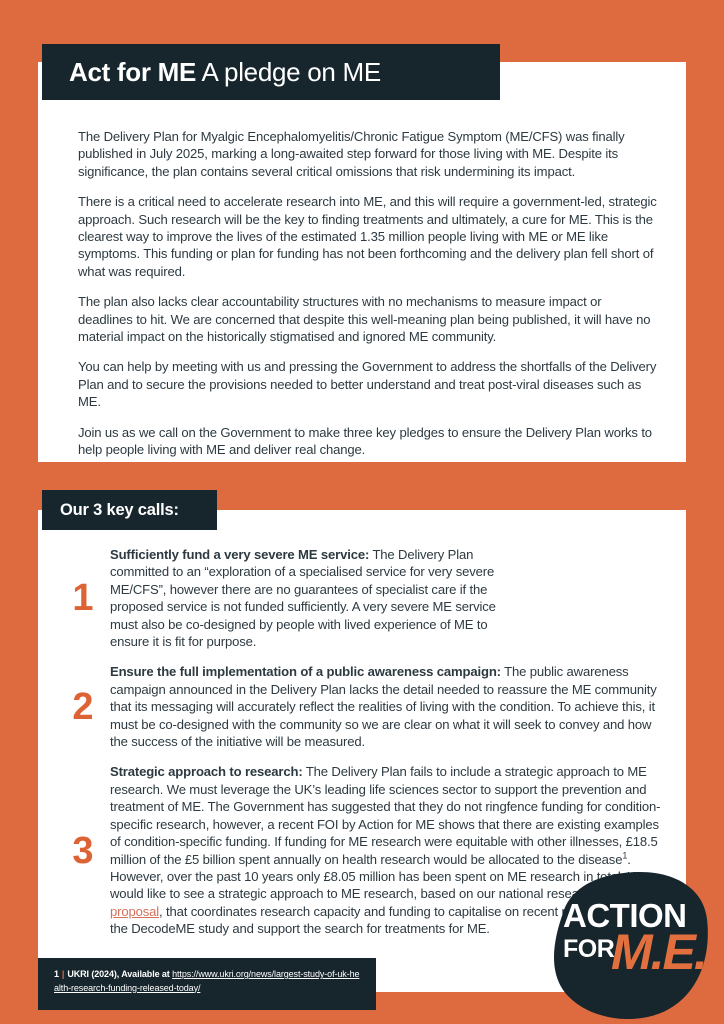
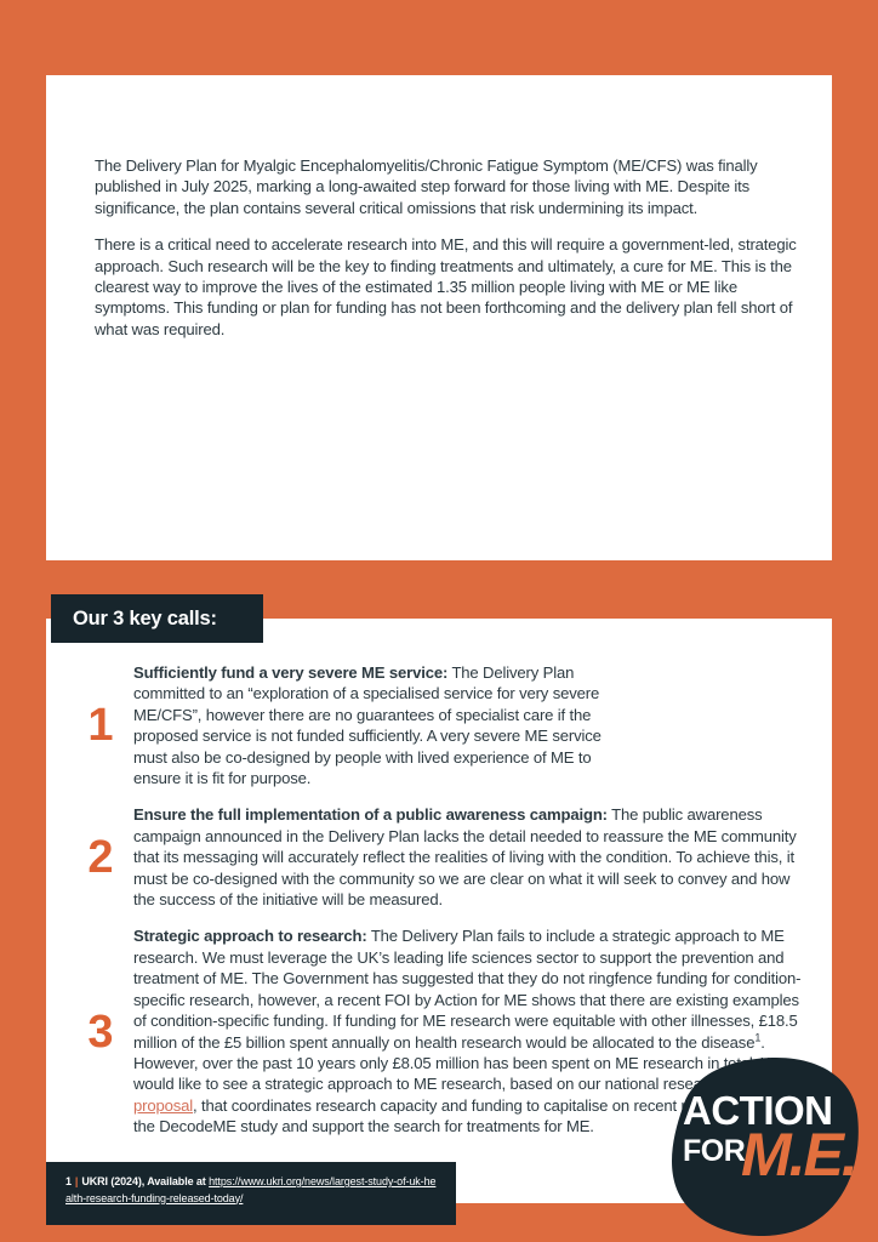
  The Delivery Plan for Myalgic Encephalomyelitis/Chronic Fatigue Symptom (ME/CFS) was finally published in July 2025, marking a long-awaited step forward for those living with ME. Despite its significance, the plan contains several critical omissions that risk undermining its impact.
  There is a critical need to accelerate research into ME, and this will require a government-led, strategic approach. Such research will be the key to finding treatments and ultimately, a cure for ME. This is the clearest way to improve the lives of the estimated 1.35 million people living with ME or ME like symptoms. This funding or plan for funding has not been forthcoming and the delivery plan fell short of what was required.
- The plan also lacks clear accountability structures with no mechanisms to measure impact or deadlines to hit. We are concerned that despite this well-meaning plan being published, it will have no material impact on the historically stigmatised and ignored ME community.
- You can help by meeting with us and pressing the Government to address the shortfalls of the Delivery Plan and to secure the provisions needed to better understand and treat post-viral diseases such as ME.
- Join us as we call on the Government to make three key pledges to ensure the Delivery Plan works to help people living with ME and deliver real change.
- Act for ME A pledge on ME
  1
  Sufficiently fund a very severe ME service: The Delivery Plan committed to an “exploration of a specialised service for very severe ME/CFS”, however there are no guarantees of specialist care if the proposed service is not funded sufficiently. A very severe ME service must also be co-designed by people with lived experience of ME to ensure it is fit for purpose.
  2
  Ensure the full implementation of a public awareness campaign: The public awareness campaign announced in the Delivery Plan lacks the detail needed to reassure the ME community that its messaging will accurately reflect the realities of living with the condition. To achieve this, it must be co-designed with the community so we are clear on what it will seek to convey and how the success of the initiative will be measured.
  3
  Strategic approach to research: The Delivery Plan fails to include a strategic approach to ME research. We must leverage the UK’s leading life sciences sector to support the prevention and treatment of ME. The Government has suggested that they do not ringfence funding for condition-specific research, however, a recent FOI by Action for ME shows that there are existing examples of condition-specific funding. If funding for ME research were equitable with other illnesses, £18.5 million of the £5 billion spent annually on health research would be allocated to the disease1. However, over the past 10 years only £8.05 million has been spent on ME research in to would like to see a strategic approach to ME research, based on our national rese proposal, that coordinates research capacity and funding to capitalise on recent the DecodeME study and support the search for treatments for ME.
  Our 3 key calls:
  1 | UKRI (2024), Available at https://www.ukri.org/news/largest-study-of-uk-health-research-funding-released-today/
  ACTION
  FOR
  M.E.
